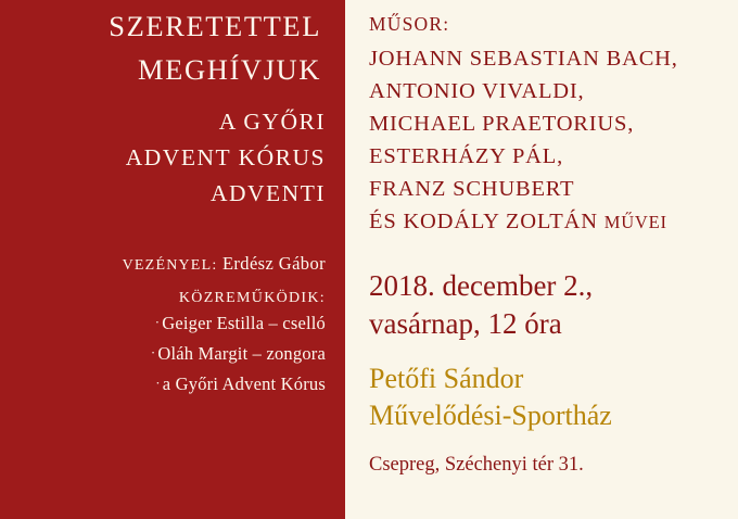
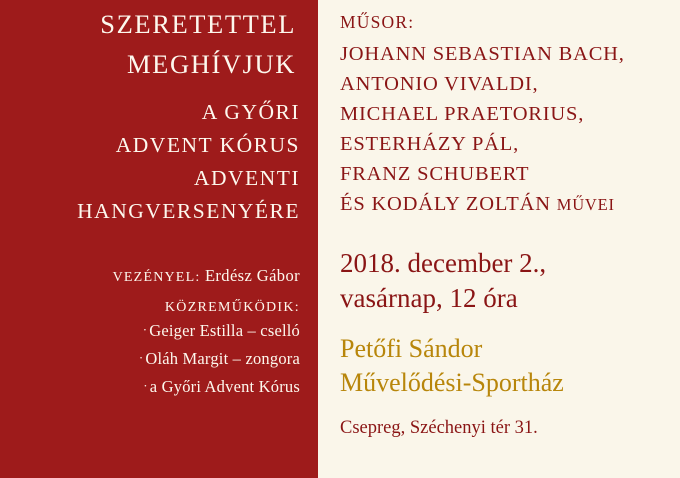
  SZERETETTEL
  MEGHÍVJUK
  A GYŐRI
  ADVENT KÓRUS
  ADVENTI
+ HANGVERSENYÉRE
  VEZÉNYEL: Erdész Gábor
  KÖZREMŰKÖDIK:
  · Geiger Estilla – cselló
  · Oláh Margit – zongora
  · a Győri Advent Kórus
  MŰSOR:
  JOHANN SEBASTIAN BACH,
  ANTONIO VIVALDI,
  MICHAEL PRAETORIUS,
  ESTERHÁZY PÁL,
  FRANZ SCHUBERT
  ÉS KODÁLY ZOLTÁN MŰVEI
  2018. december 2.,
  vasárnap, 12 óra
  Petőfi Sándor
  Művelődési-Sportház
  Csepreg, Széchenyi tér 31.
